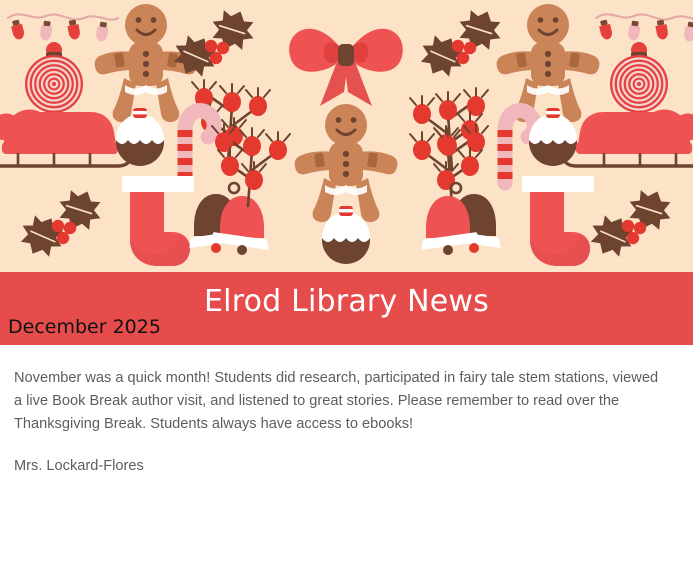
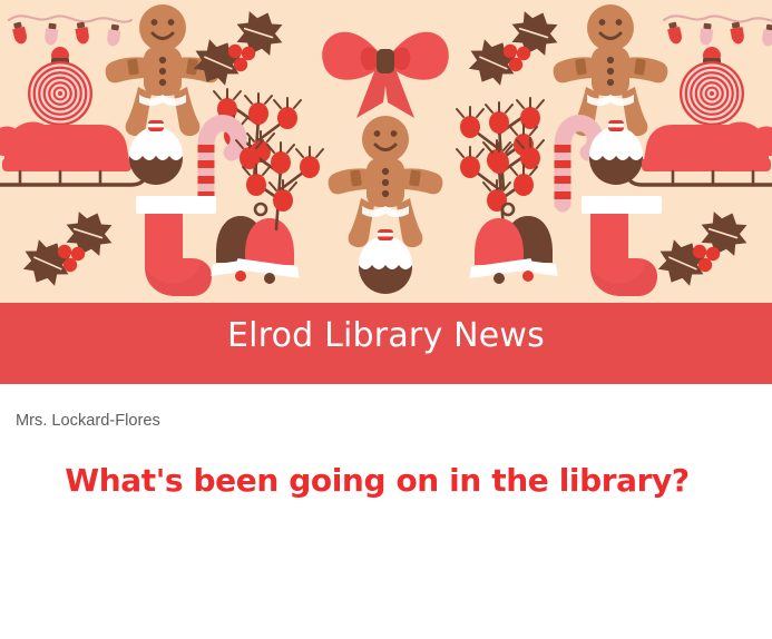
  Elrod Library News
- December 2025
- November was a quick month! Students did research, participated in fairy tale stem stations, viewed a live Book Break author visit, and listened to great stories. Please remember to read over the Thanksgiving Break. Students always have access to ebooks!
  Mrs. Lockard-Flores
+ What's been going on in the library?
